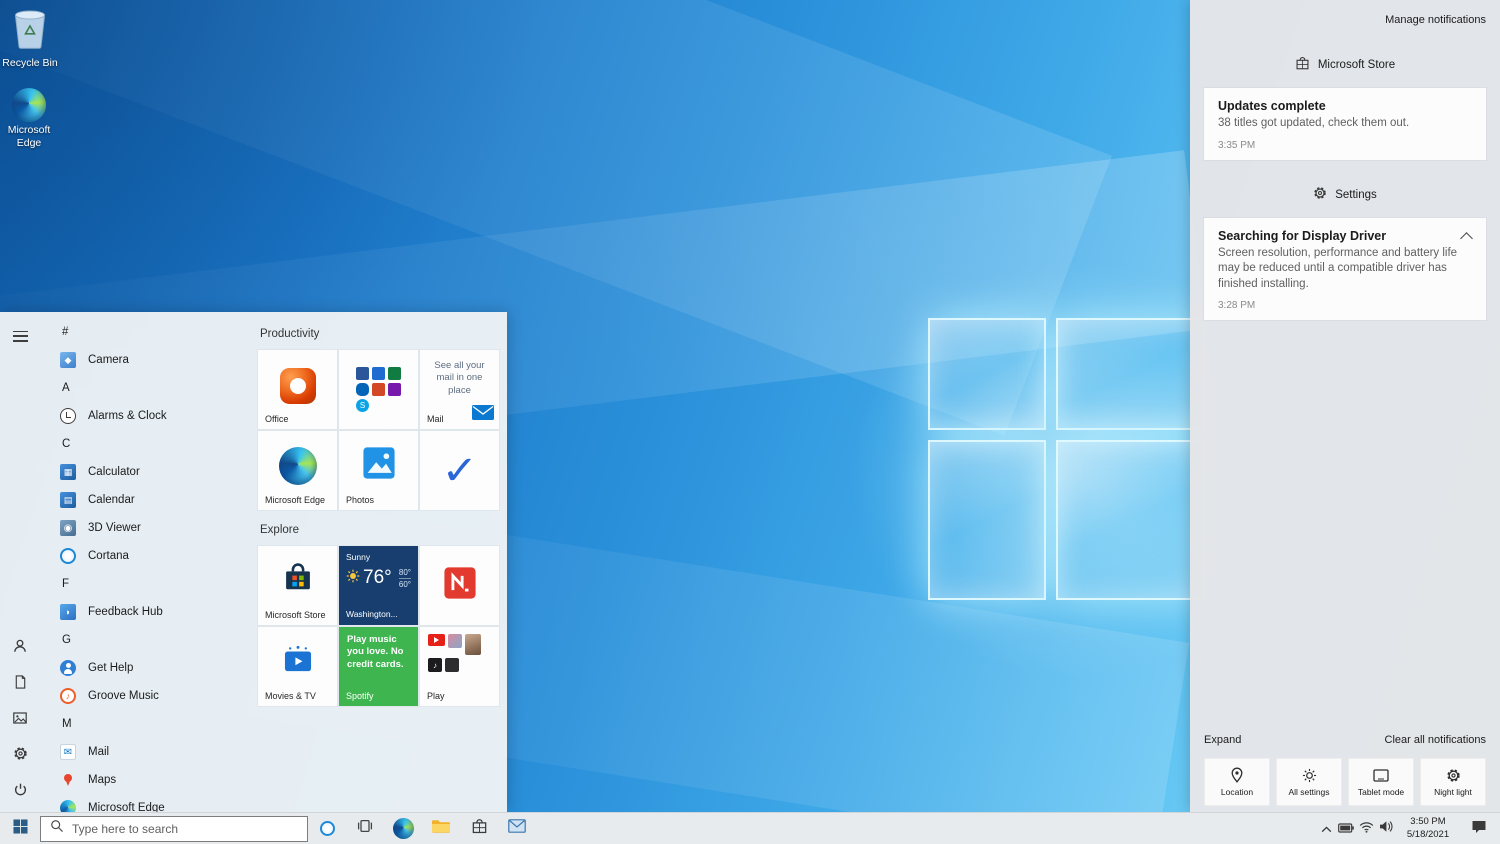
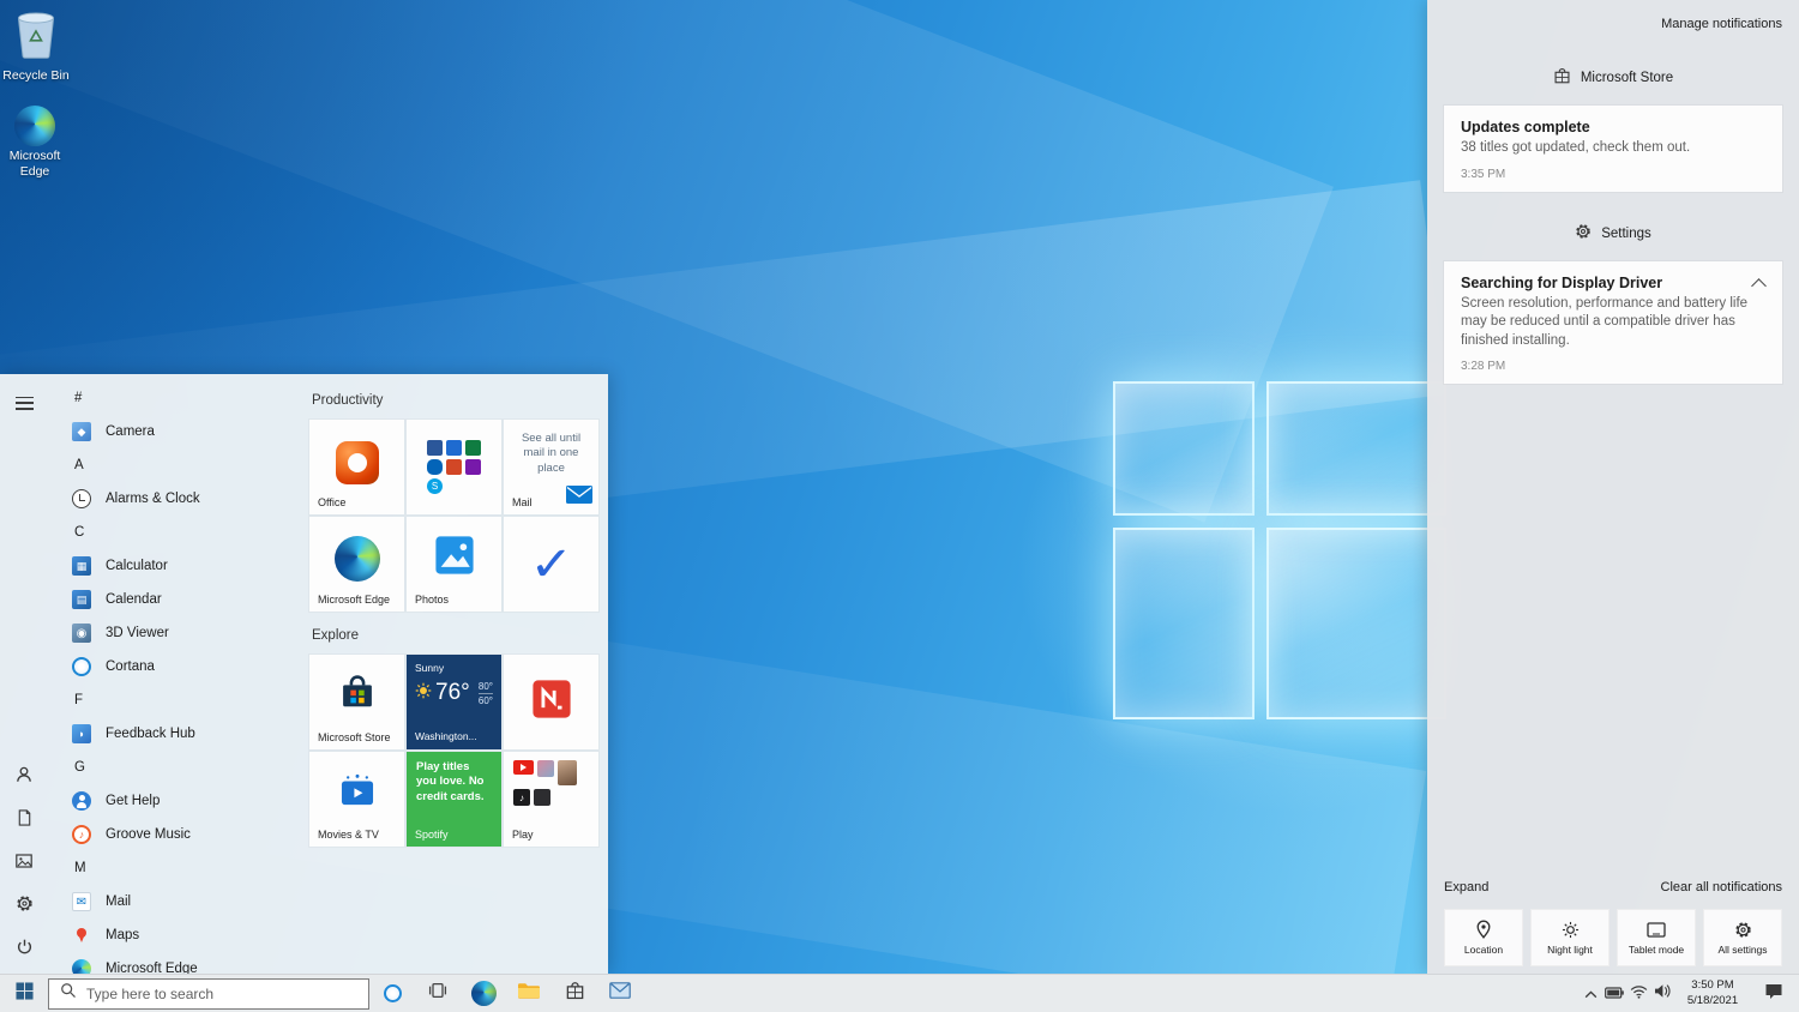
  Recycle Bin
  Microsoft Edge
  #
  Camera
  A
  Alarms & Clock
  C
  Calculator
  Calendar
  3D Viewer
  Cortana
  F
  Feedback Hub
  G
  Get Help
  Groove Music
  M
  Mail
  Maps
  Microsoft Edge
  Productivity
  Office
- See all your mail in one place
+ See all until mail in one place
  Mail
  Microsoft Edge
  Photos
  Explore
  Microsoft Store
  Sunny
  76°
  80°
  60°
  Washington...
  Movies & TV
- Play music you love. No credit cards.
+ Play titles you love. No credit cards.
  Spotify
  Play
  Manage notifications
  Microsoft Store
  Updates complete
  38 titles got updated, check them out.
  3:35 PM
  Settings
  Searching for Display Driver
  Screen resolution, performance and battery life may be reduced until a compatible driver has finished installing.
  3:28 PM
  Expand
  Clear all notifications
  Location
- All settings
+ Night light
  Tablet mode
- Night light
+ All settings
  Type here to search
  3:50 PM
  5/18/2021
